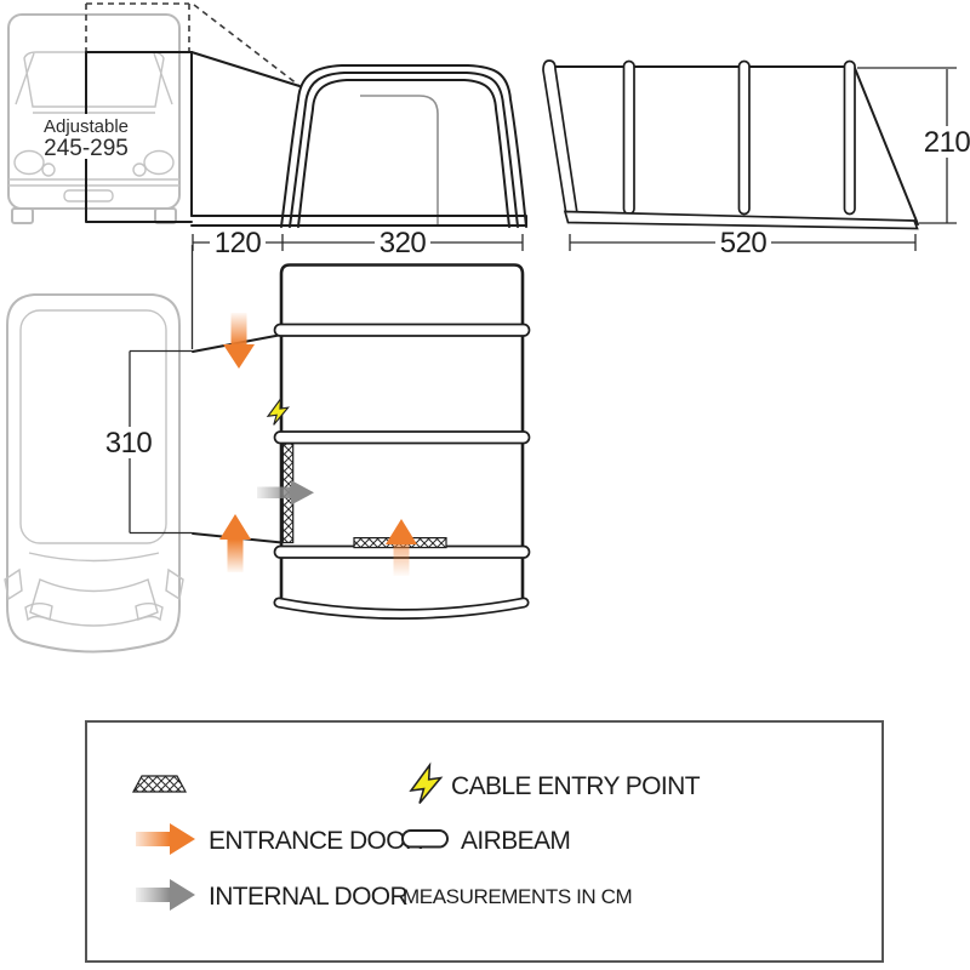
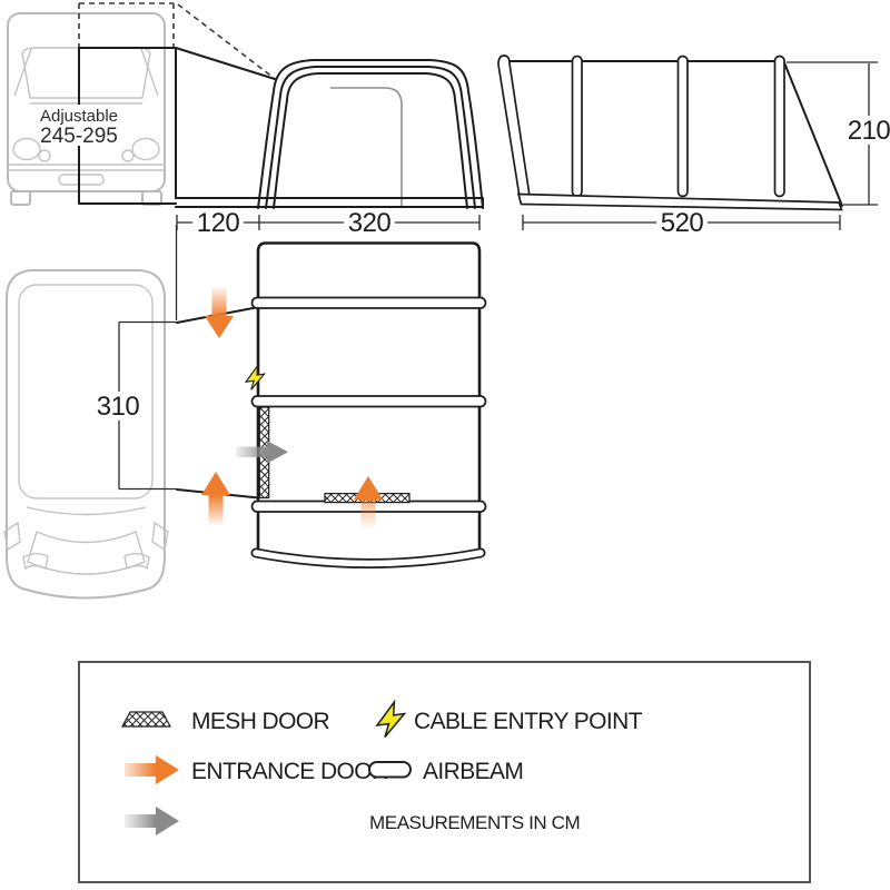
  Adjustable
  245-295
  120
  320
  520
  210
  310
+ MESH DOOR
  CABLE ENTRY POINT
  ENTRANCE DOO
  AIRBEAM
- INTERNAL DOOR
  MEASUREMENTS IN CM
